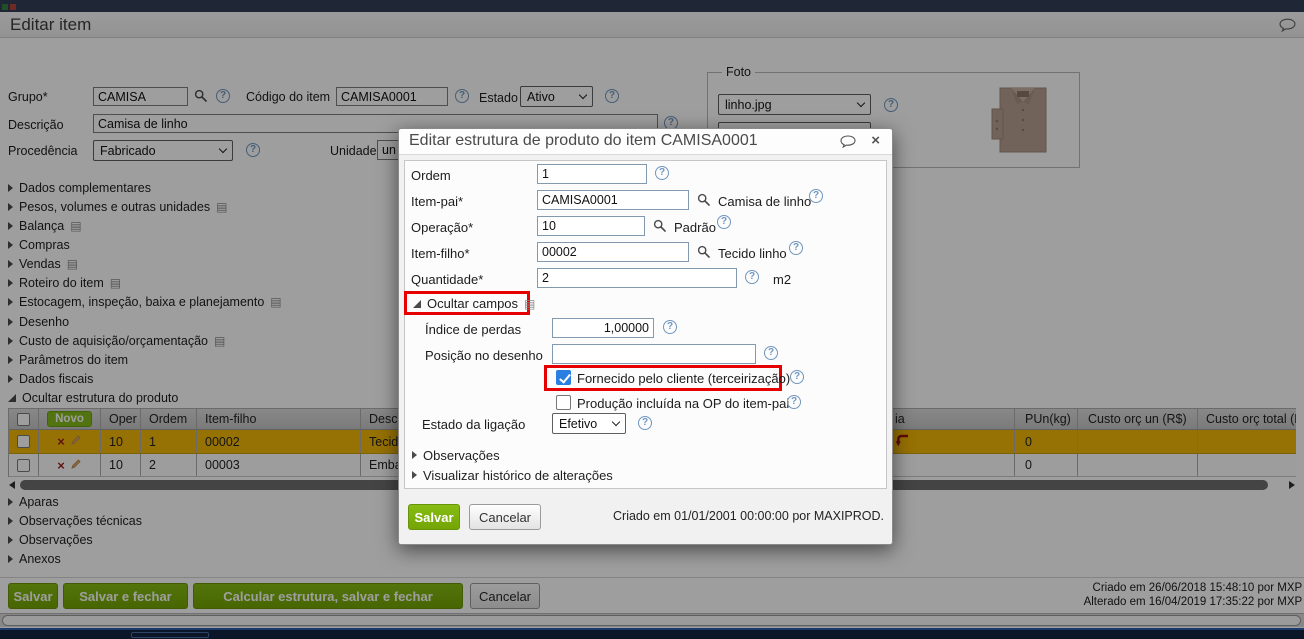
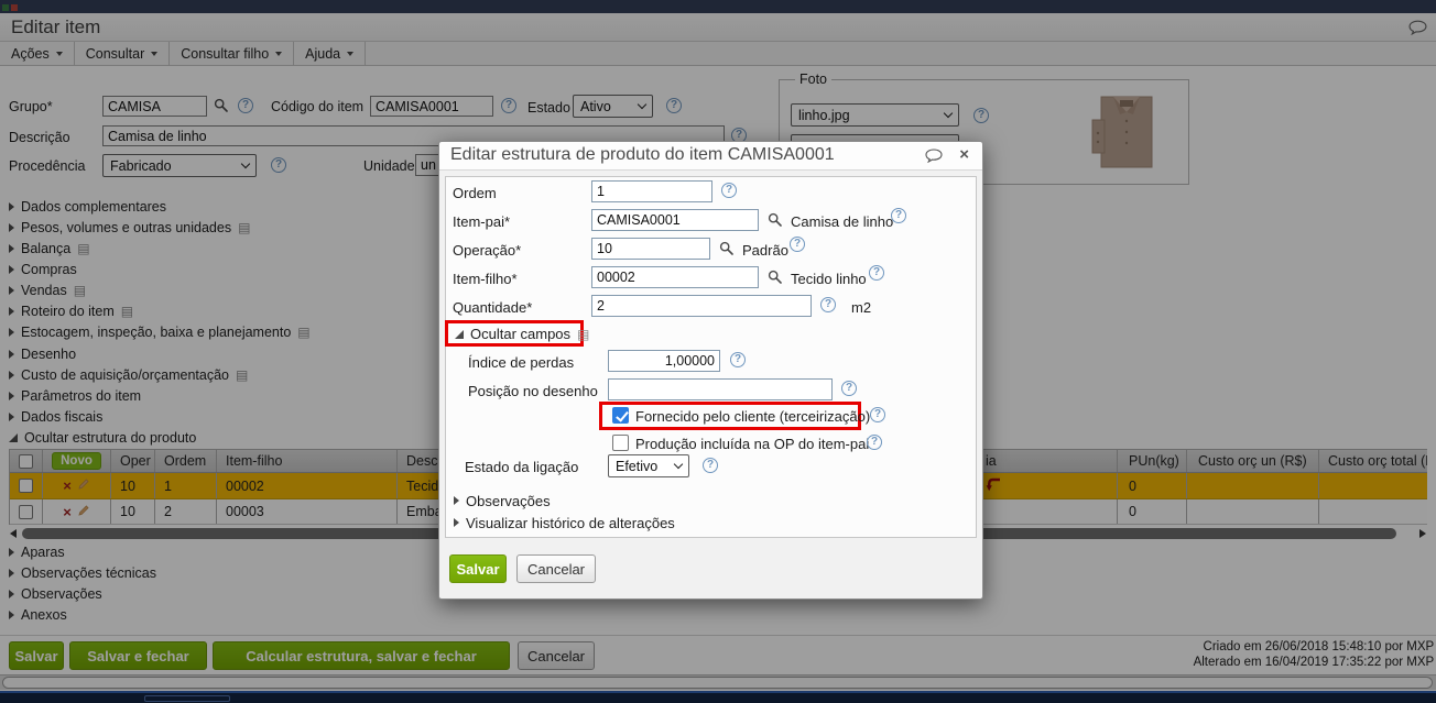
  Editar item
+ Ações
+ Consultar
+ Consultar filho
+ Ajuda
  Grupo*
  CAMISA
  Código do item
  CAMISA0001
  Estado
  Ativo
  Descrição
  Camisa de linho
  Procedência
  Fabricado
  Unidade
  un
  Foto
  linho.jpg
  Dados complementares
  Pesos, volumes e outras unidades
  Balança
  Compras
  Vendas
  Roteiro do item
  Estocagem, inspeção, baixa e planejamento
  Desenho
  Custo de aquisição/orçamentação
  Parâmetros do item
  Dados fiscais
  Ocultar estrutura do produto
  Novo
  Oper
  Ordem
  Item-filho
  Desc
  ia
  PUn(kg)
  Custo orç un (R$)
  Custo orç total (
  10
  1
  00002
  Tecid
  0
  10
  2
  00003
  Emb
  0
  Aparas
  Observações técnicas
  Observações
  Anexos
  Salvar
  Salvar e fechar
  Calcular estrutura, salvar e fechar
  Cancelar
  Criado em 26/06/2018 15:48:10 por MXP
  Alterado em 16/04/2019 17:35:22 por MXP
  Editar estrutura de produto do item CAMISA0001
  Ordem
  1
  Item-pai*
  CAMISA0001
  Camisa de linho
  Operação*
  10
  Padrão
  Item-filho*
  00002
  Tecido linho
  Quantidade*
  2
  m2
  Ocultar campos
  Índice de perdas
  1,00000
  Posição no desenho
  Fornecido pelo cliente (terceirização)
  Produção incluída na OP do item-pai
  Estado da ligação
  Efetivo
  Observações
  Visualizar histórico de alterações
  Salvar
  Cancelar
- Criado em 01/01/2001 00:00:00 por MAXIPROD.
